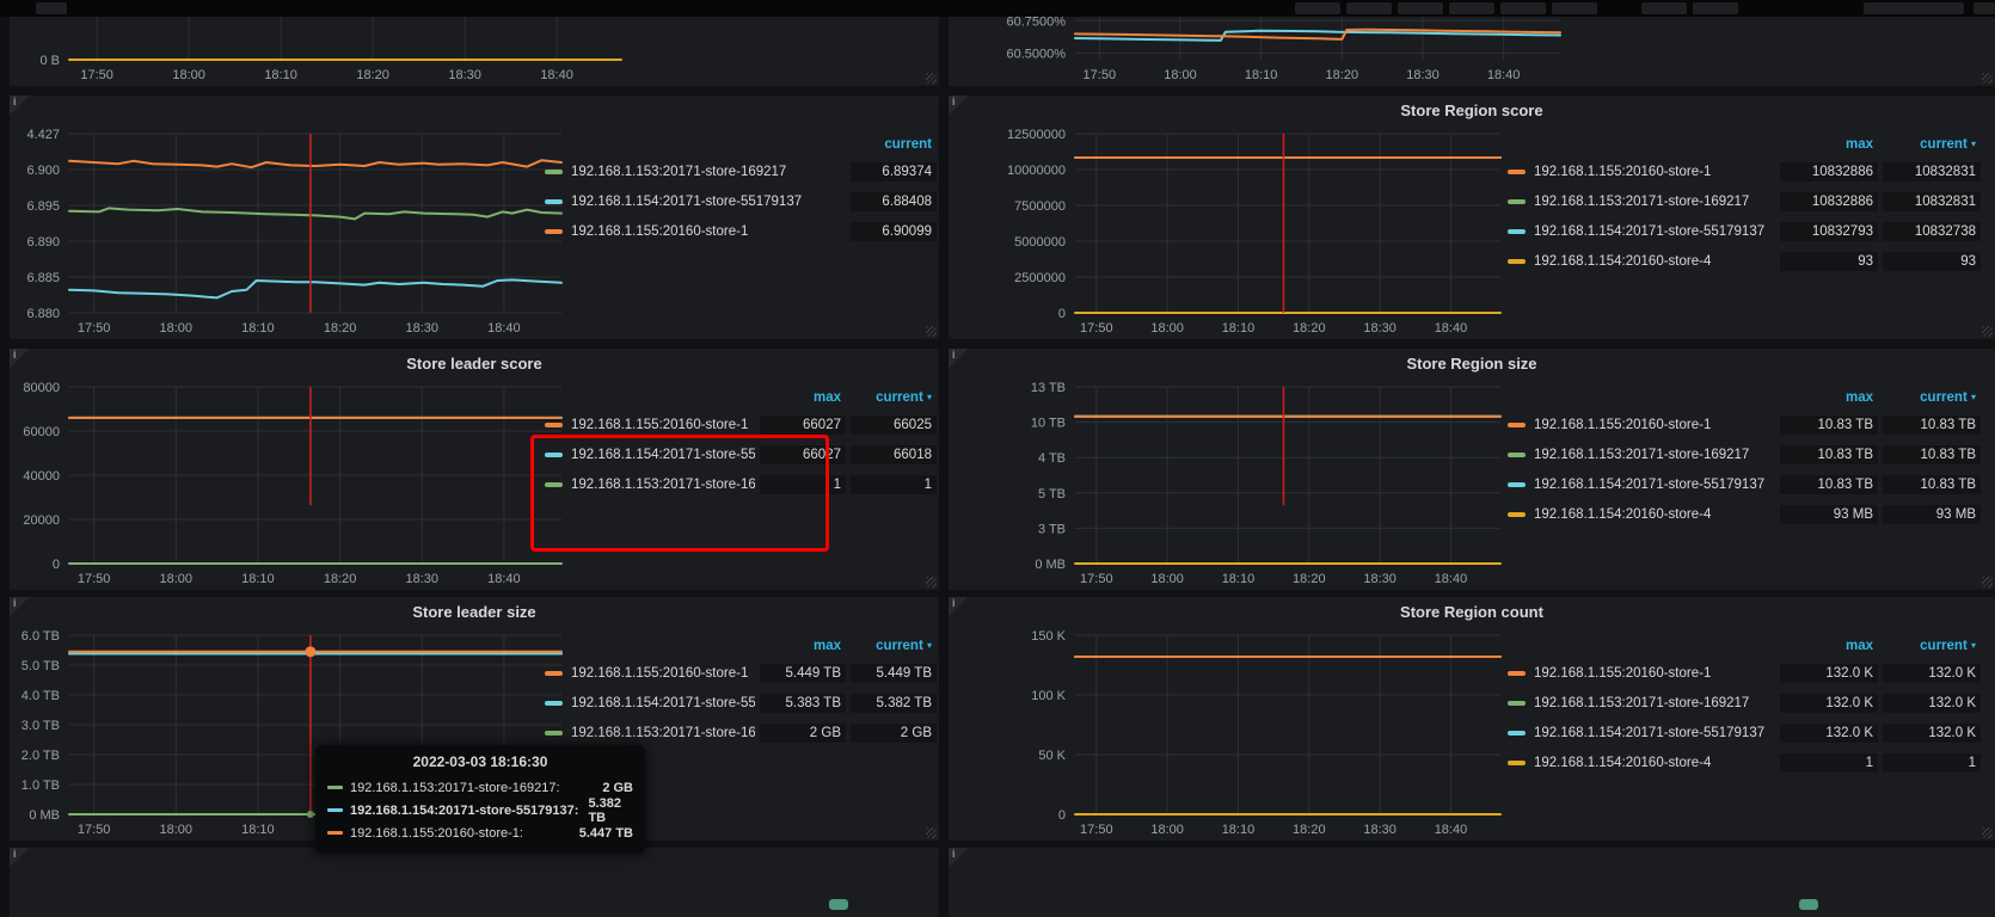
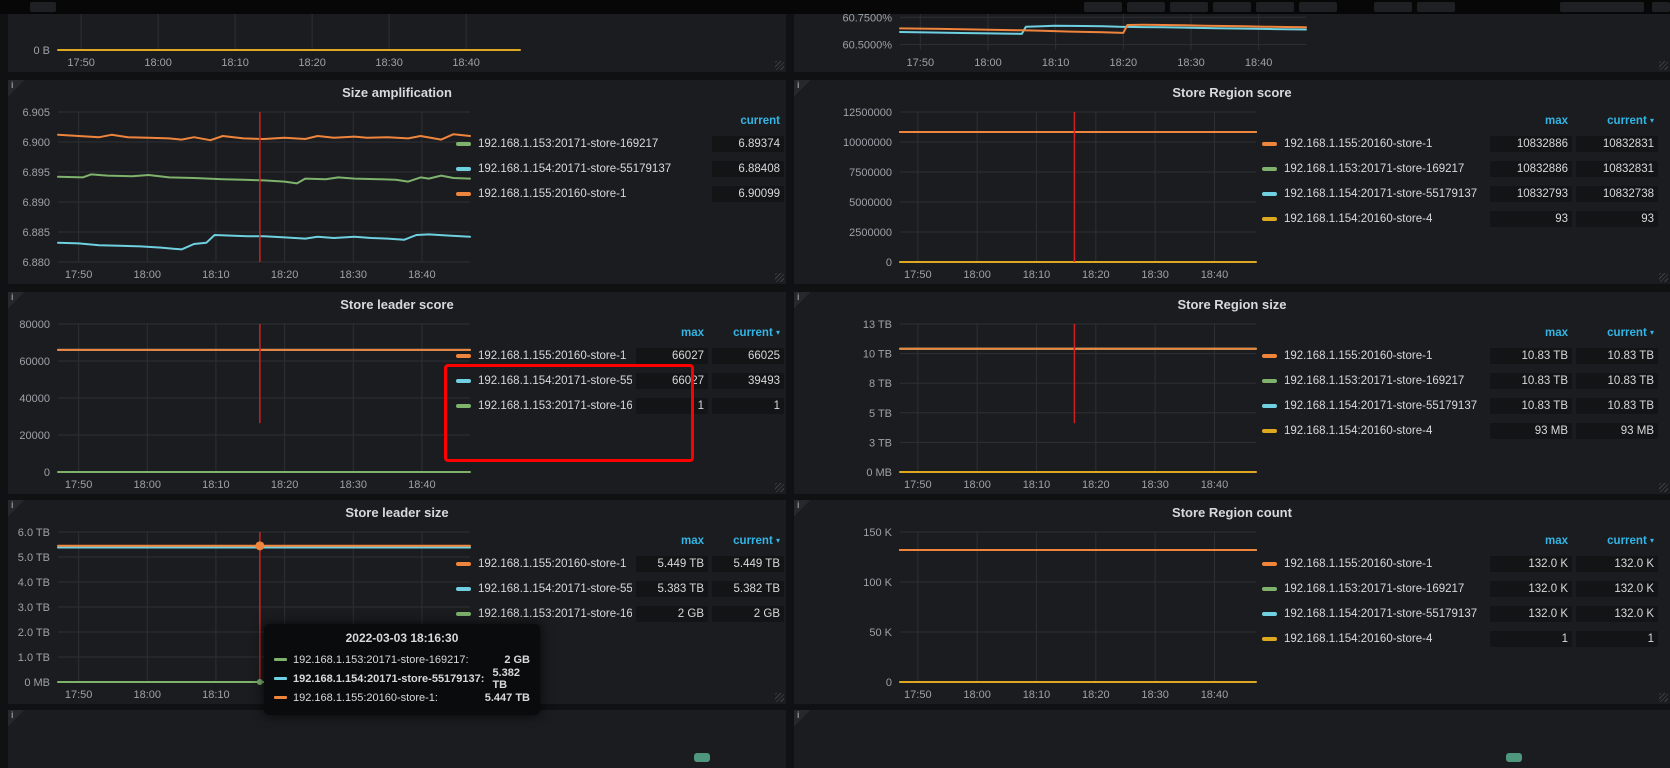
  17:50
  18:00
  18:10
  18:20
  18:30
  18:40
  0 B
  17:50
  18:00
  18:10
  18:20
  18:30
  18:40
  60.5000%
  60.7500%
  i
+ Size amplification
  17:50
  18:00
  18:10
  18:20
  18:30
  18:40
  6.880
  6.885
  6.890
  6.895
  6.900
- 4.427
+ 6.905
  current
  192.168.1.153:20171-store-169217
  6.89374
  192.168.1.154:20171-store-55179137
  6.88408
  192.168.1.155:20160-store-1
  6.90099
  i
  Store Region score
  17:50
  18:00
  18:10
  18:20
  18:30
  18:40
  0
  2500000
  5000000
  7500000
  10000000
  12500000
  max
  current ▾
  192.168.1.155:20160-store-1
  10832886
  10832831
  192.168.1.153:20171-store-169217
  10832886
  10832831
  192.168.1.154:20171-store-55179137
  10832793
  10832738
  192.168.1.154:20160-store-4
  93
  93
  i
  Store leader score
  17:50
  18:00
  18:10
  18:20
  18:30
  18:40
  0
  20000
  40000
  60000
  80000
  max
  current ▾
  192.168.1.155:20160-store-1
  66027
  66025
  192.168.1.154:20171-store-55
  66027
- 66018
+ 39493
  192.168.1.153:20171-store-16
  1
  1
  i
  Store Region size
  17:50
  18:00
  18:10
  18:20
  18:30
  18:40
  0 MB
  3 TB
  5 TB
- 4 TB
+ 8 TB
  10 TB
  13 TB
  max
  current ▾
  192.168.1.155:20160-store-1
  10.83 TB
  10.83 TB
  192.168.1.153:20171-store-169217
  10.83 TB
  10.83 TB
  192.168.1.154:20171-store-55179137
  10.83 TB
  10.83 TB
  192.168.1.154:20160-store-4
  93 MB
  93 MB
  i
  Store leader size
  17:50
  18:00
  18:10
  0 MB
  1.0 TB
  2.0 TB
  3.0 TB
  4.0 TB
  5.0 TB
  6.0 TB
  max
  current ▾
  192.168.1.155:20160-store-1
  5.449 TB
  5.449 TB
  192.168.1.154:20171-store-55
  5.383 TB
  5.382 TB
  192.168.1.153:20171-store-16
  2 GB
  2 GB
  2022-03-03 18:16:30
  192.168.1.153:20171-store-169217:
  2 GB
  192.168.1.154:20171-store-55179137:
  5.382 TB
  192.168.1.155:20160-store-1:
  5.447 TB
  i
  Store Region count
  17:50
  18:00
  18:10
  18:20
  18:30
  18:40
  0
  50 K
  100 K
  150 K
  max
  current ▾
  192.168.1.155:20160-store-1
  132.0 K
  132.0 K
  192.168.1.153:20171-store-169217
  132.0 K
  132.0 K
  192.168.1.154:20171-store-55179137
  132.0 K
  132.0 K
  192.168.1.154:20160-store-4
  1
  1
  i
  i
